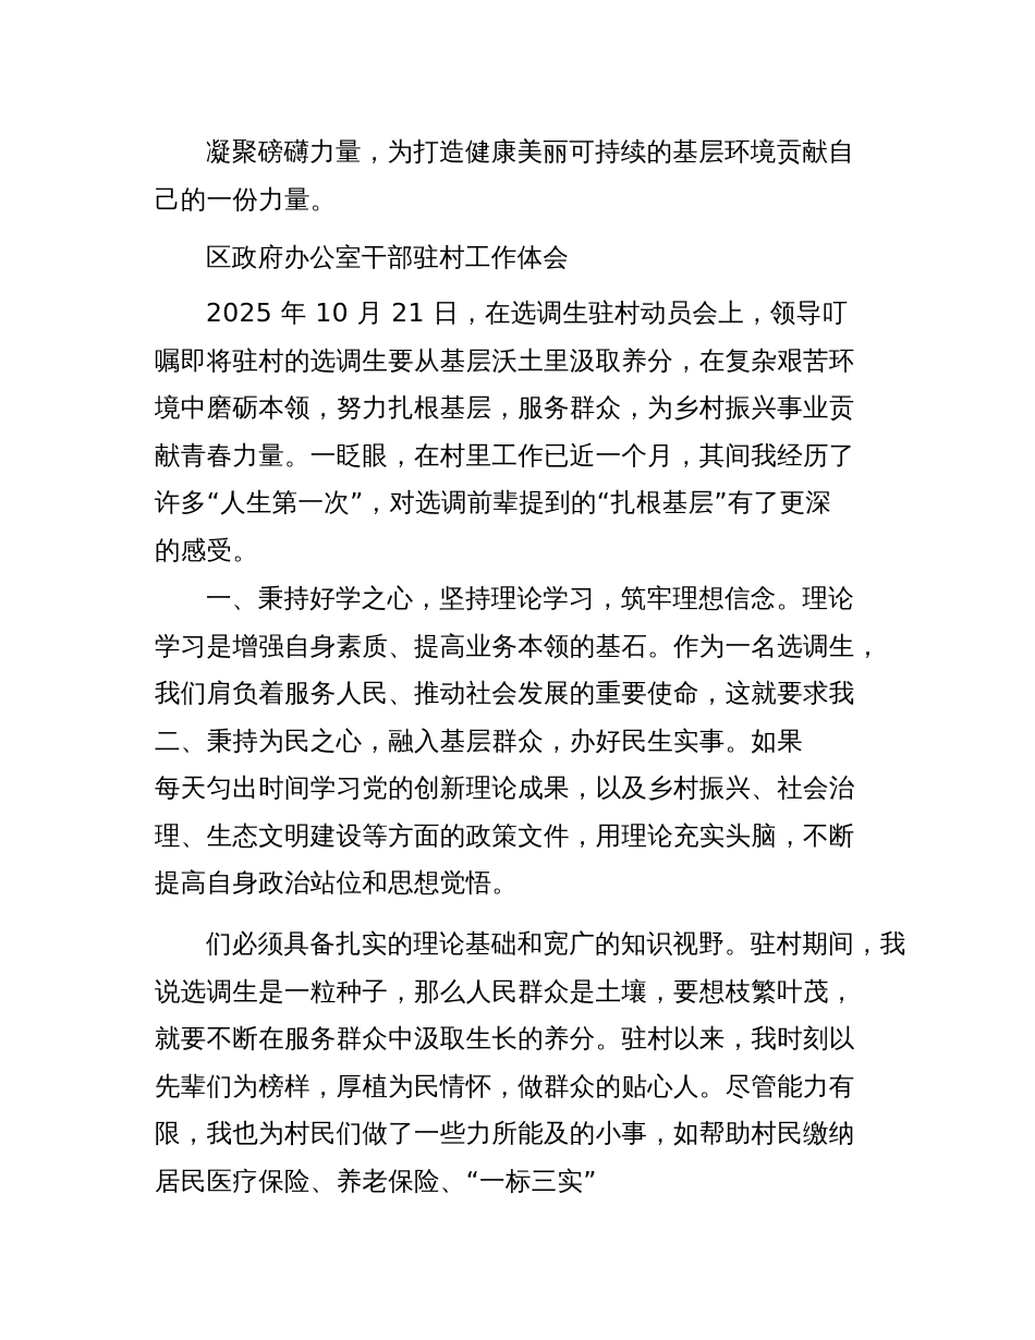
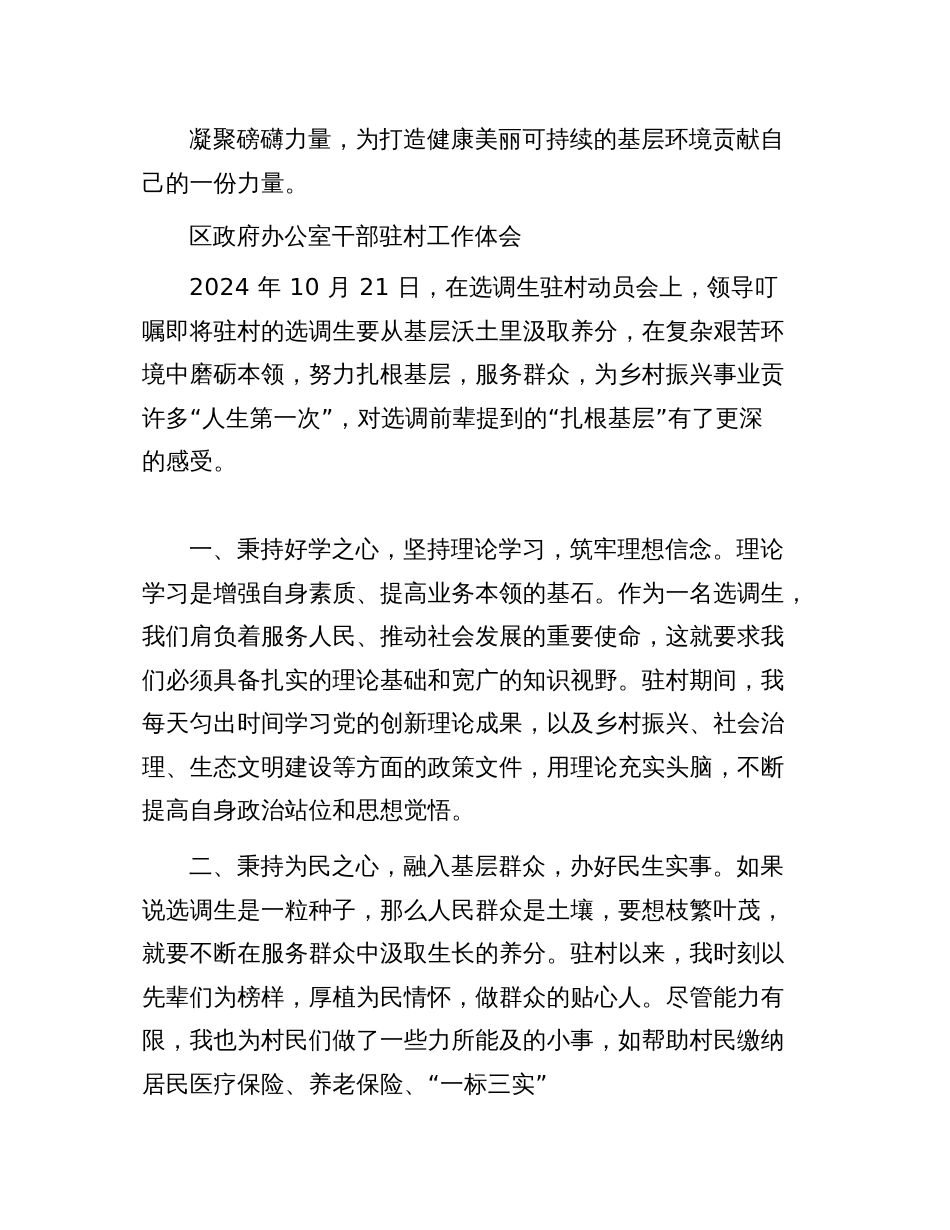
  凝聚磅礴力量，为打造健康美丽可持续的基层环境贡献自
  己的一份力量。
  区政府办公室干部驻村工作体会
- 2025 年 10 月 21 日，在选调生驻村动员会上，领导叮
+ 2024 年 10 月 21 日，在选调生驻村动员会上，领导叮
  嘱即将驻村的选调生要从基层沃土里汲取养分，在复杂艰苦环
  境中磨砺本领，努力扎根基层，服务群众，为乡村振兴事业贡
- 献青春力量。一眨眼，在村里工作已近一个月，其间我经历了
  许多“人生第一次”，对选调前辈提到的“扎根基层”有了更深
  的感受。
  一、秉持好学之心，坚持理论学习，筑牢理想信念。理论
  学习是增强自身素质、提高业务本领的基石。作为一名选调生，
  我们肩负着服务人民、推动社会发展的重要使命，这就要求我
- 二、秉持为民之心，融入基层群众，办好民生实事。如果
+ 们必须具备扎实的理论基础和宽广的知识视野。驻村期间，我
  每天匀出时间学习党的创新理论成果，以及乡村振兴、社会治
  理、生态文明建设等方面的政策文件，用理论充实头脑，不断
  提高自身政治站位和思想觉悟。
- 们必须具备扎实的理论基础和宽广的知识视野。驻村期间，我
+ 二、秉持为民之心，融入基层群众，办好民生实事。如果
  说选调生是一粒种子，那么人民群众是土壤，要想枝繁叶茂，
  就要不断在服务群众中汲取生长的养分。驻村以来，我时刻以
  先辈们为榜样，厚植为民情怀，做群众的贴心人。尽管能力有
  限，我也为村民们做了一些力所能及的小事，如帮助村民缴纳
  居民医疗保险、养老保险、“一标三实”
